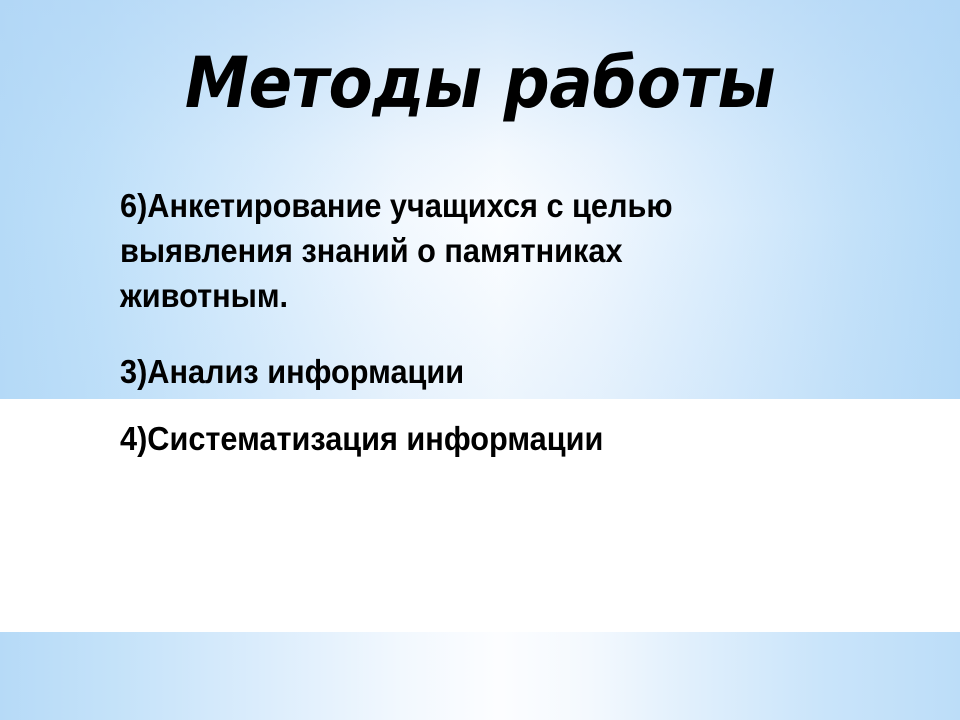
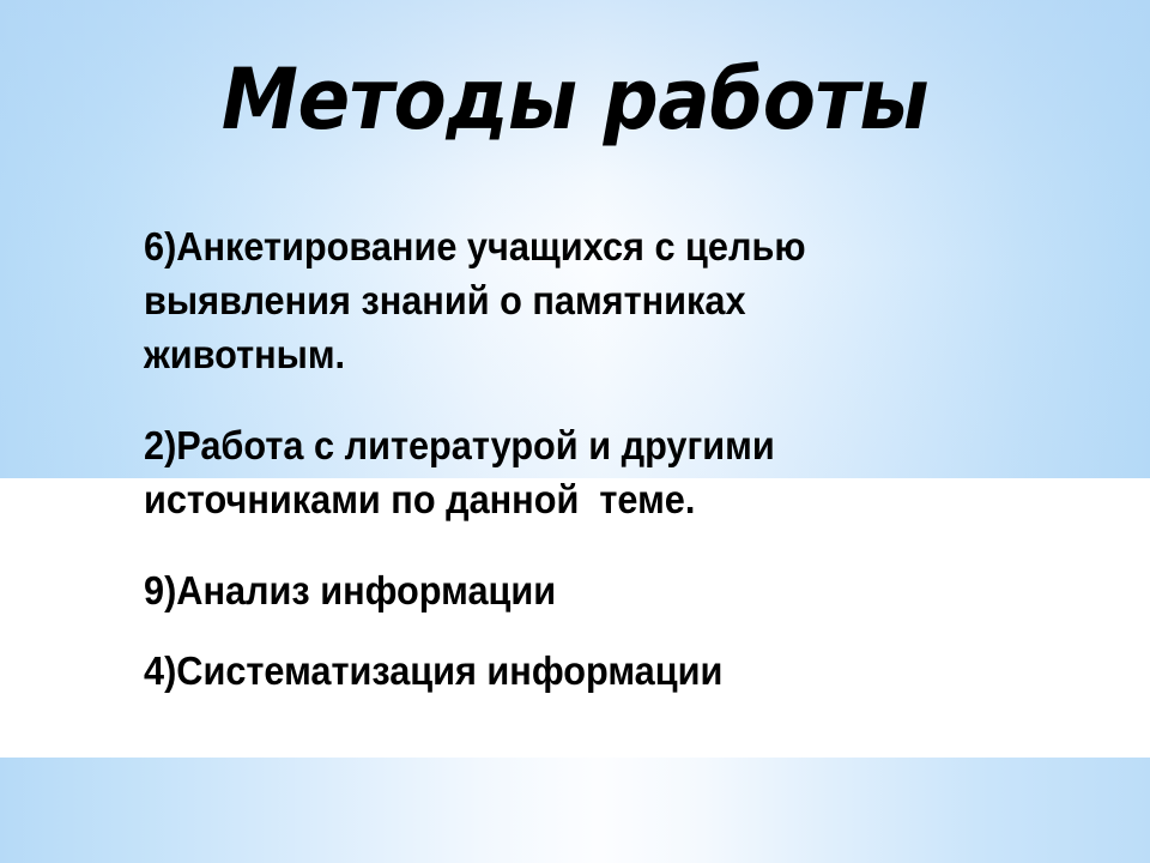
  Методы работы
  6)Анкетирование учащихся с целью выявления знаний о памятниках животным.
+ 2)Работа с литературой и другими источниками по данной теме.
- 3)Анализ информации
+ 9)Анализ информации
  4)Систематизация информации
